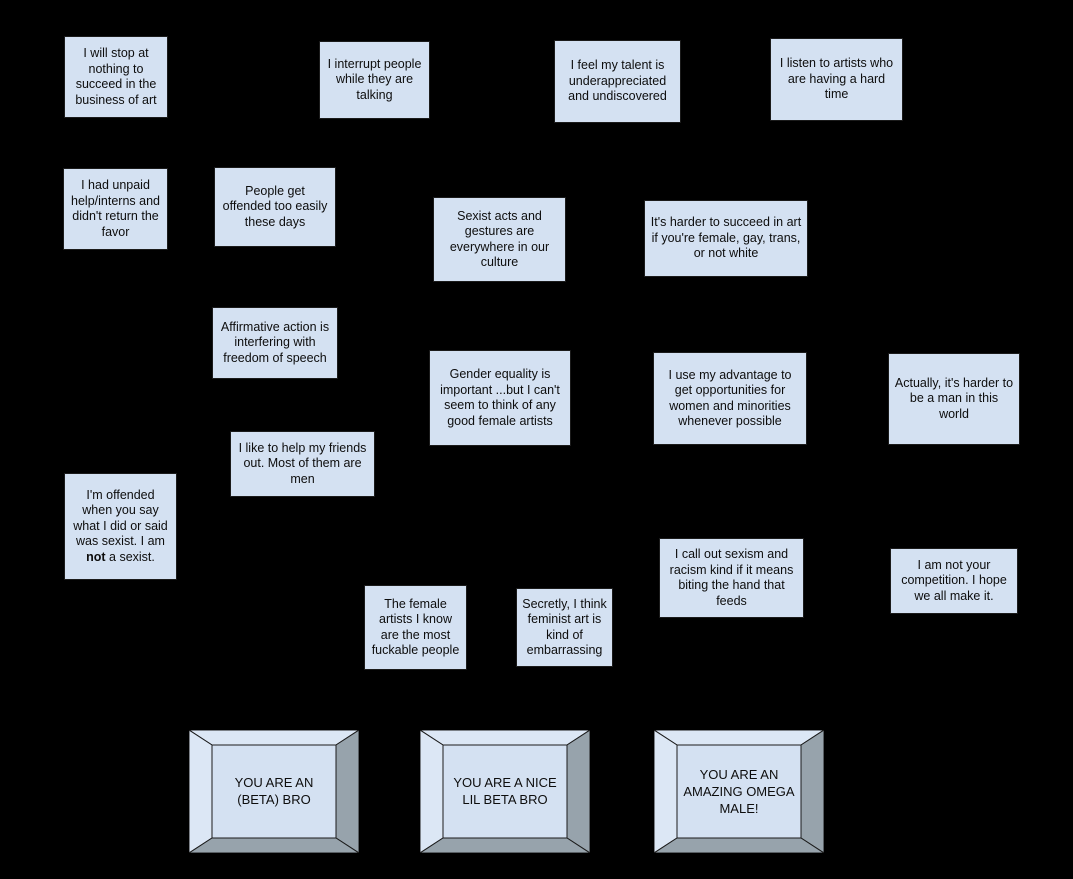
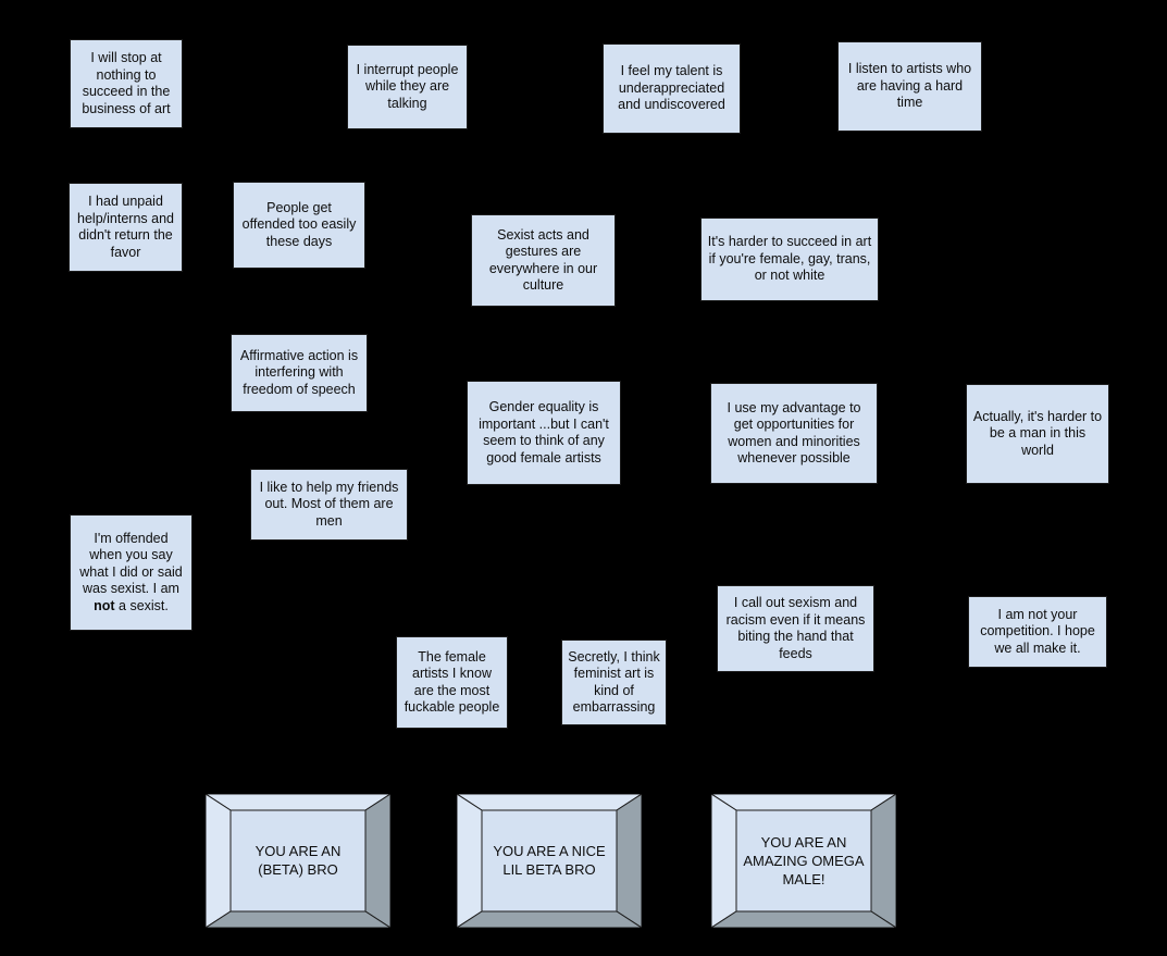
  I will stop at nothing to succeed in the business of art
  I interrupt people while they are talking
  I feel my talent is underappreciated and undiscovered
  I listen to artists who are having a hard time
  I had unpaid help/interns and didn't return the favor
  People get offended too easily these days
  Sexist acts and gestures are everywhere in our culture
  It's harder to succeed in art if you're female, gay, trans, or not white
  Affirmative action is interfering with freedom of speech
  Gender equality is important ...but I can't seem to think of any good female artists
  I use my advantage to get opportunities for women and minorities whenever possible
  Actually, it's harder to be a man in this world
  I like to help my friends out. Most of them are men
  I'm offended when you say what I did or said was sexist. I am not a sexist.
- I call out sexism and racism kind if it means biting the hand that feeds
+ I call out sexism and racism even if it means biting the hand that feeds
  I am not your competition. I hope we all make it.
  The female artists I know are the most fuckable people
  Secretly, I think feminist art is kind of embarrassing
  YOU ARE AN (BETA) BRO
  YOU ARE A NICE LIL BETA BRO
  YOU ARE AN AMAZING OMEGA MALE!
